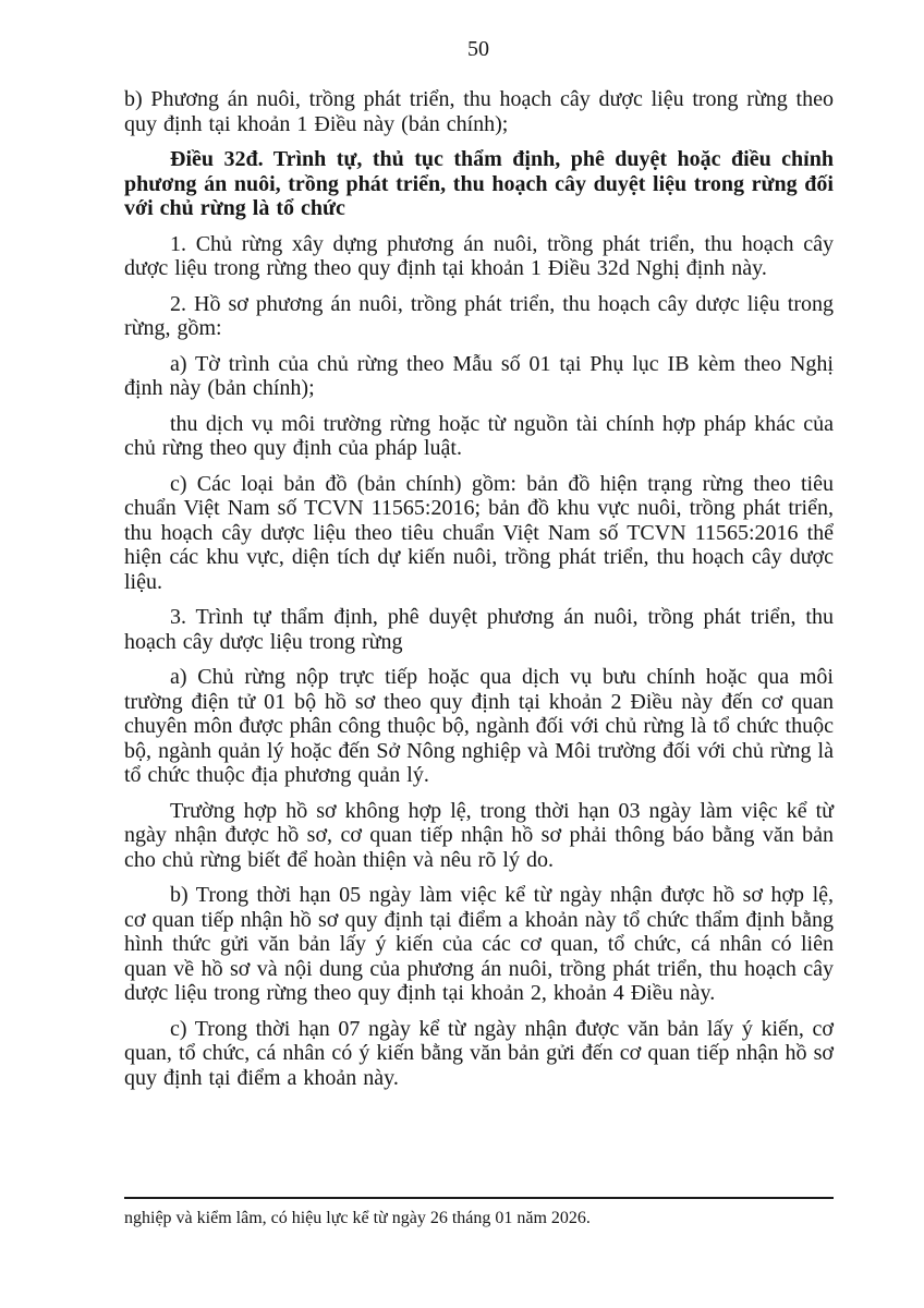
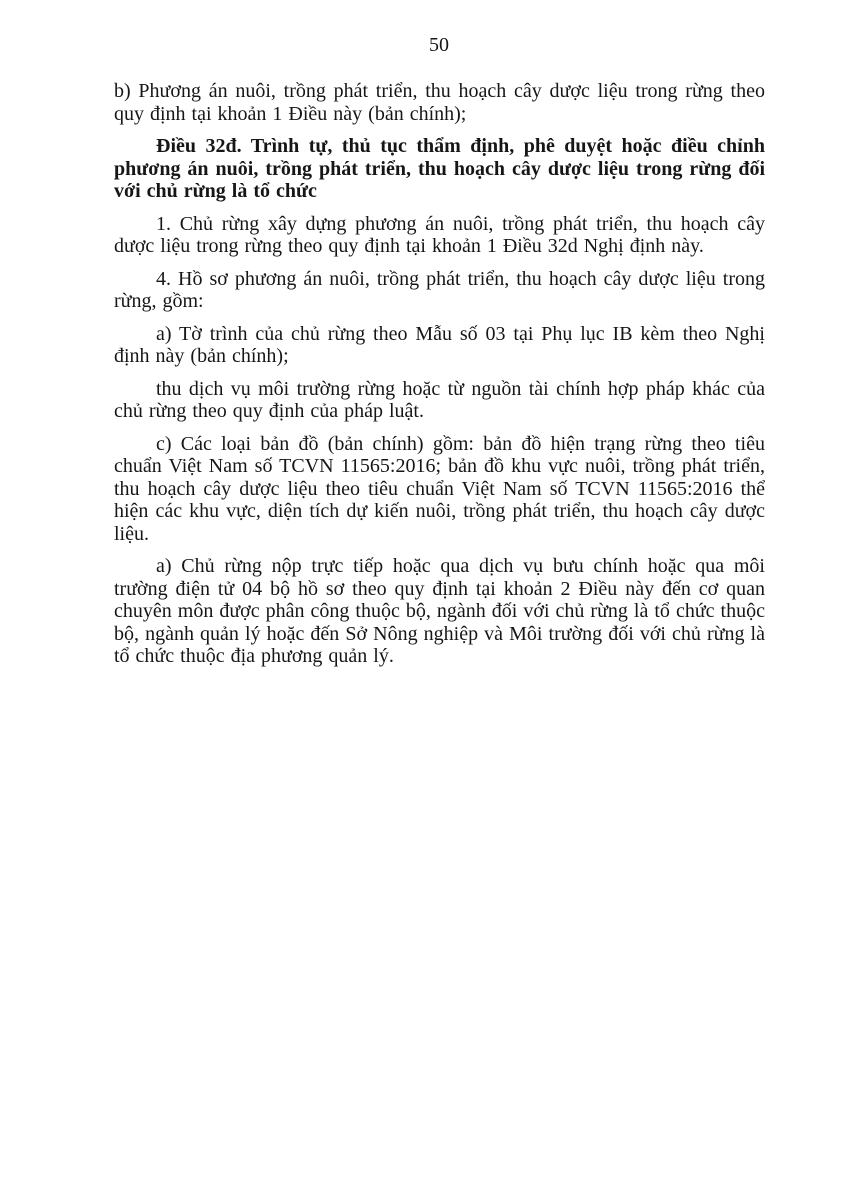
  50
  b) Phương án nuôi, trồng phát triển, thu hoạch cây dược liệu trong rừng theo quy định tại khoản 1 Điều này (bản chính);
- Điều 32đ. Trình tự, thủ tục thẩm định, phê duyệt hoặc điều chỉnh phương án nuôi, trồng phát triển, thu hoạch cây duyệt liệu trong rừng đối với chủ rừng là tổ chức
+ Điều 32đ. Trình tự, thủ tục thẩm định, phê duyệt hoặc điều chỉnh phương án nuôi, trồng phát triển, thu hoạch cây dược liệu trong rừng đối với chủ rừng là tổ chức
  1. Chủ rừng xây dựng phương án nuôi, trồng phát triển, thu hoạch cây dược liệu trong rừng theo quy định tại khoản 1 Điều 32d Nghị định này.
- 2. Hồ sơ phương án nuôi, trồng phát triển, thu hoạch cây dược liệu trong rừng, gồm:
+ 4. Hồ sơ phương án nuôi, trồng phát triển, thu hoạch cây dược liệu trong rừng, gồm:
- a) Tờ trình của chủ rừng theo Mẫu số 01 tại Phụ lục IB kèm theo Nghị định này (bản chính);
+ a) Tờ trình của chủ rừng theo Mẫu số 03 tại Phụ lục IB kèm theo Nghị định này (bản chính);
  thu dịch vụ môi trường rừng hoặc từ nguồn tài chính hợp pháp khác của chủ rừng theo quy định của pháp luật.
  c) Các loại bản đồ (bản chính) gồm: bản đồ hiện trạng rừng theo tiêu chuẩn Việt Nam số TCVN 11565:2016; bản đồ khu vực nuôi, trồng phát triển, thu hoạch cây dược liệu theo tiêu chuẩn Việt Nam số TCVN 11565:2016 thể hiện các khu vực, diện tích dự kiến nuôi, trồng phát triển, thu hoạch cây dược liệu.
- 3. Trình tự thẩm định, phê duyệt phương án nuôi, trồng phát triển, thu hoạch cây dược liệu trong rừng
- a) Chủ rừng nộp trực tiếp hoặc qua dịch vụ bưu chính hoặc qua môi trường điện tử 01 bộ hồ sơ theo quy định tại khoản 2 Điều này đến cơ quan chuyên môn được phân công thuộc bộ, ngành đối với chủ rừng là tổ chức thuộc bộ, ngành quản lý hoặc đến Sở Nông nghiệp và Môi trường đối với chủ rừng là tổ chức thuộc địa phương quản lý.
+ a) Chủ rừng nộp trực tiếp hoặc qua dịch vụ bưu chính hoặc qua môi trường điện tử 04 bộ hồ sơ theo quy định tại khoản 2 Điều này đến cơ quan chuyên môn được phân công thuộc bộ, ngành đối với chủ rừng là tổ chức thuộc bộ, ngành quản lý hoặc đến Sở Nông nghiệp và Môi trường đối với chủ rừng là tổ chức thuộc địa phương quản lý.
- Trường hợp hồ sơ không hợp lệ, trong thời hạn 03 ngày làm việc kể từ ngày nhận được hồ sơ, cơ quan tiếp nhận hồ sơ phải thông báo bằng văn bản cho chủ rừng biết để hoàn thiện và nêu rõ lý do.
- b) Trong thời hạn 05 ngày làm việc kể từ ngày nhận được hồ sơ hợp lệ, cơ quan tiếp nhận hồ sơ quy định tại điểm a khoản này tổ chức thẩm định bằng hình thức gửi văn bản lấy ý kiến của các cơ quan, tổ chức, cá nhân có liên quan về hồ sơ và nội dung của phương án nuôi, trồng phát triển, thu hoạch cây dược liệu trong rừng theo quy định tại khoản 2, khoản 4 Điều này.
- c) Trong thời hạn 07 ngày kể từ ngày nhận được văn bản lấy ý kiến, cơ quan, tổ chức, cá nhân có ý kiến bằng văn bản gửi đến cơ quan tiếp nhận hồ sơ quy định tại điểm a khoản này.
- nghiệp và kiểm lâm, có hiệu lực kể từ ngày 26 tháng 01 năm 2026.
